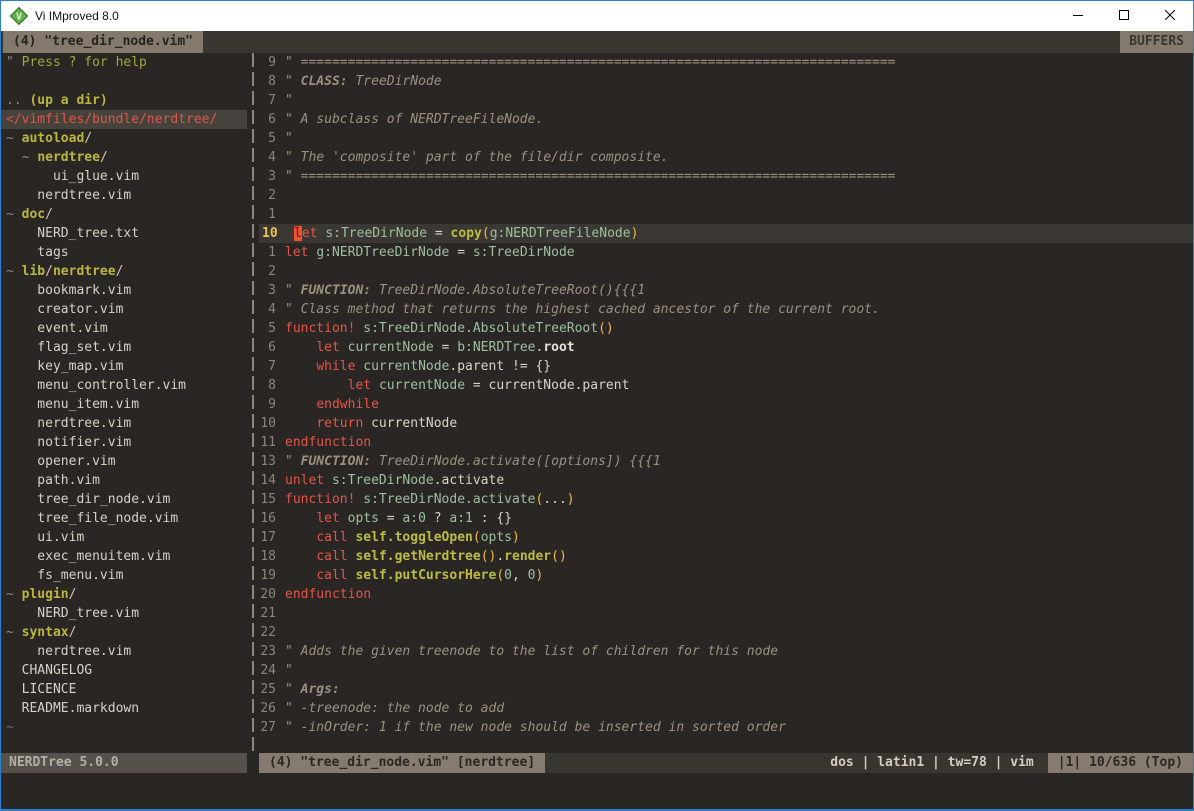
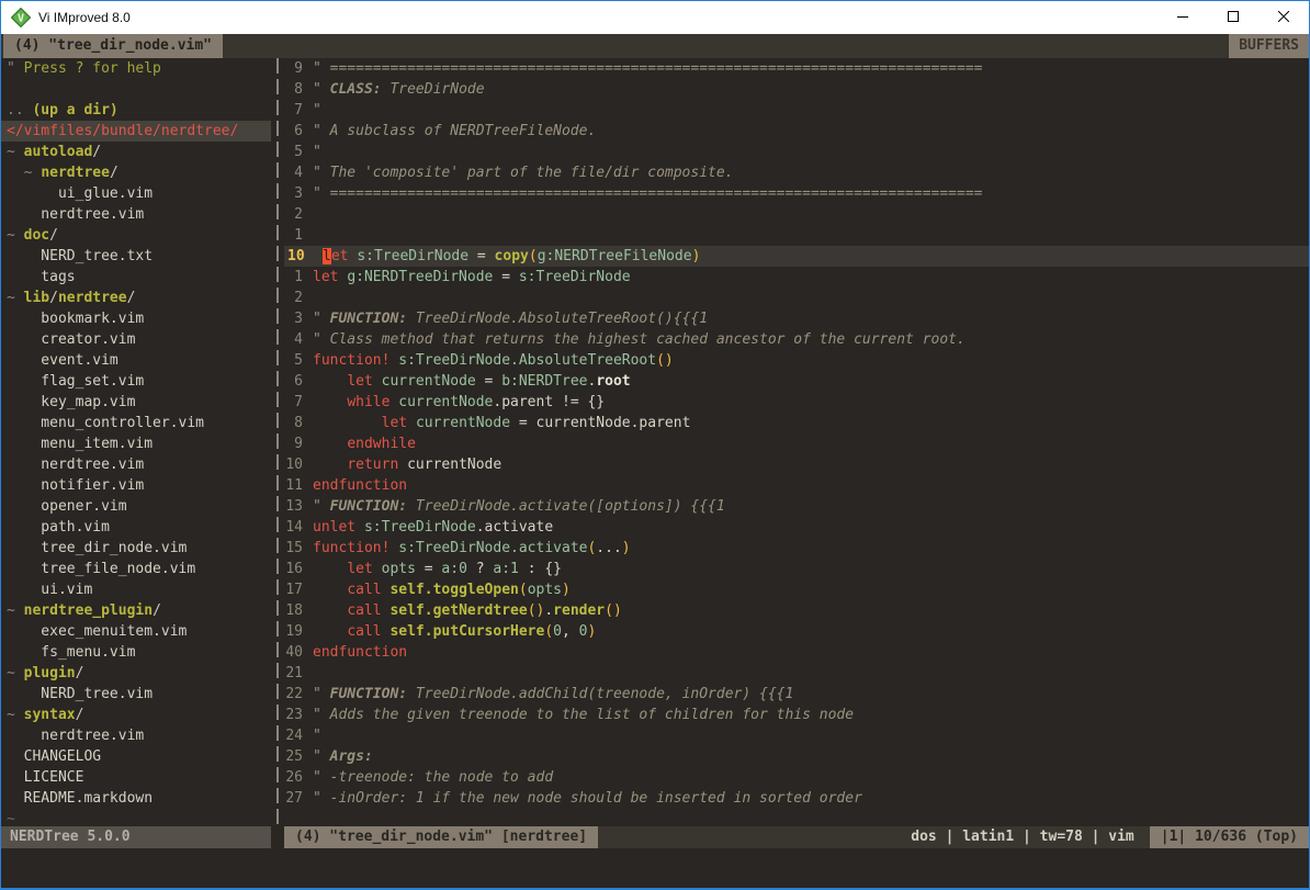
  V
  Vi IMproved 8.0
  (4) "tree_dir_node.vim"
  BUFFERS
  " Press ? for help
  .. (up a dir)
  </vimfiles/bundle/nerdtree/
  ~ autoload/
  ~ nerdtree/
  ui_glue.vim
  nerdtree.vim
  ~ doc/
  NERD_tree.txt
  tags
  ~ lib/nerdtree/
  bookmark.vim
  creator.vim
  event.vim
  flag_set.vim
  key_map.vim
  menu_controller.vim
  menu_item.vim
  nerdtree.vim
  notifier.vim
  opener.vim
  path.vim
  tree_dir_node.vim
  tree_file_node.vim
  ui.vim
+ ~ nerdtree_plugin/
  exec_menuitem.vim
  fs_menu.vim
  ~ plugin/
  NERD_tree.vim
  ~ syntax/
  nerdtree.vim
  CHANGELOG
  LICENCE
  README.markdown
  ~
  9
  " ============================================================================
  8
  " CLASS: TreeDirNode
  7
  "
  6
  " A subclass of NERDTreeFileNode.
  5
  "
  4
  " The 'composite' part of the file/dir composite.
  3
  " ============================================================================
  2
  1
  10
  let s:TreeDirNode = copy(g:NERDTreeFileNode)
  1
  let g:NERDTreeDirNode = s:TreeDirNode
  2
  3
  " FUNCTION: TreeDirNode.AbsoluteTreeRoot(){{{1
  4
  " Class method that returns the highest cached ancestor of the current root.
  5
  function! s:TreeDirNode.AbsoluteTreeRoot()
  6
  let currentNode = b:NERDTree.root
  7
  while currentNode.parent != {}
  8
  let currentNode = currentNode.parent
  9
  endwhile
  10
  return currentNode
  11
  endfunction
  13
  " FUNCTION: TreeDirNode.activate([options]) {{{1
  14
  unlet s:TreeDirNode.activate
  15
  function! s:TreeDirNode.activate(...)
  16
  let opts = a:0 ? a:1 : {}
  17
  call self.toggleOpen(opts)
  18
  call self.getNerdtree().render()
  19
  call self.putCursorHere(0, 0)
- 20
+ 40
  endfunction
  21
  22
+ " FUNCTION: TreeDirNode.addChild(treenode, inOrder) {{{1
  23
  " Adds the given treenode to the list of children for this node
  24
  "
  25
  " Args:
  26
  " -treenode: the node to add
  27
  " -inOrder: 1 if the new node should be inserted in sorted order
  NERDTree 5.0.0
  (4) "tree_dir_node.vim" [nerdtree]
  dos | latin1 | tw=78 | vim
  |1| 10/636 (Top)
